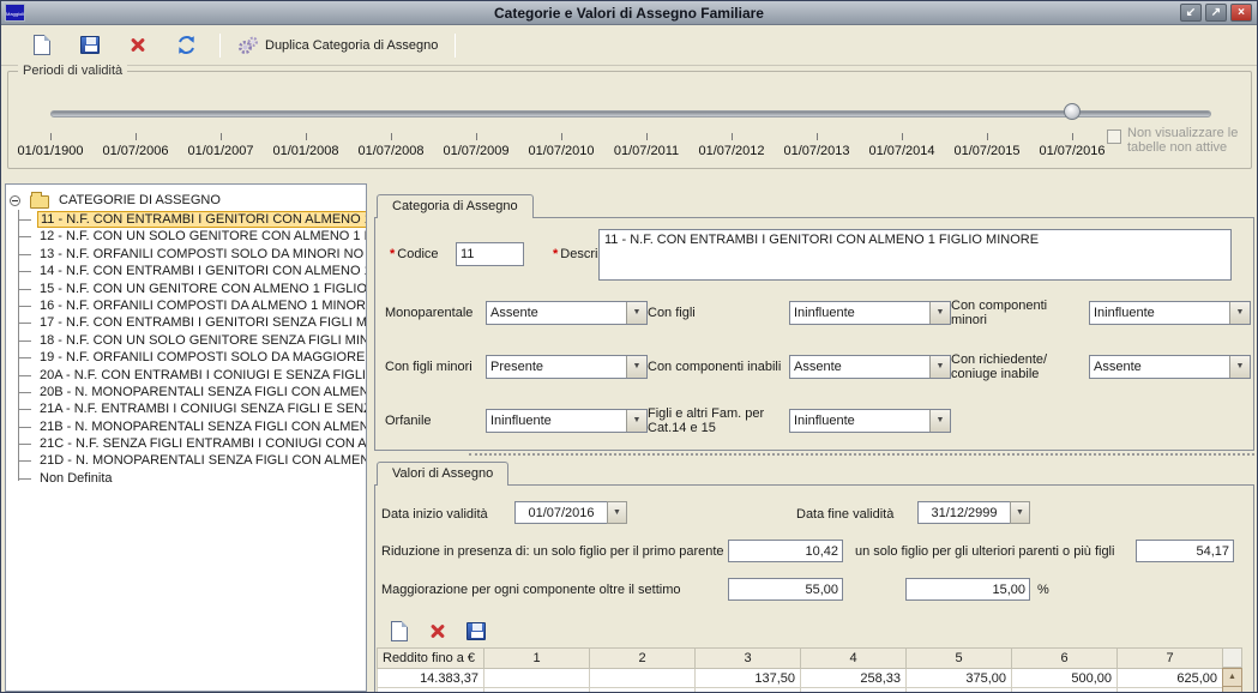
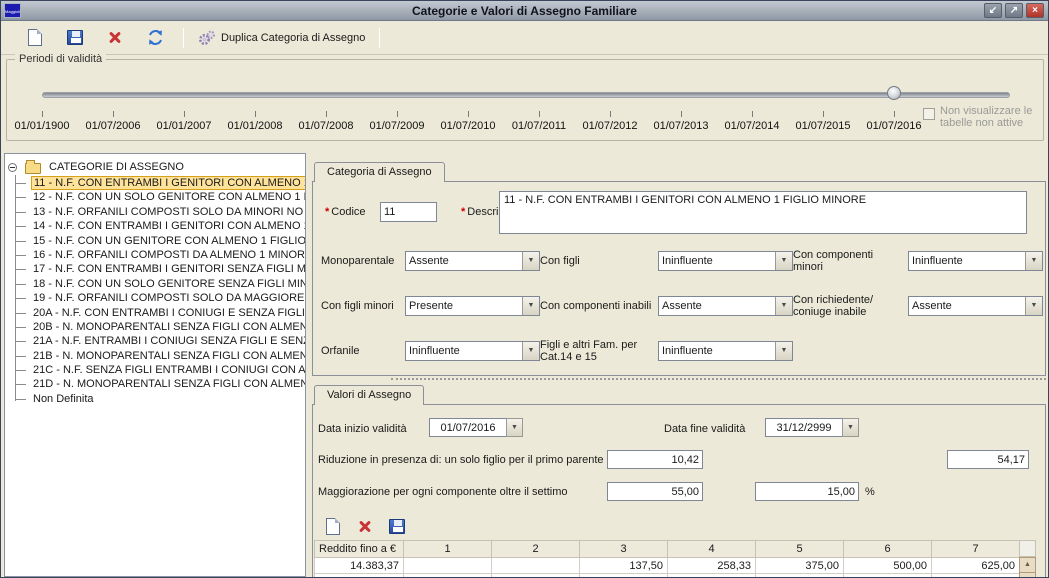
  Categorie e Valori di Assegno Familiare
  ↙
  ↗
  ×
  Duplica Categoria di Assegno
  Periodi di validità
  01/01/1900
  01/07/2006
  01/01/2007
  01/01/2008
  01/07/2008
  01/07/2009
  01/07/2010
  01/07/2011
  01/07/2012
  01/07/2013
  01/07/2014
  01/07/2015
  01/07/2016
  Non visualizzare le tabelle non attive
  CATEGORIE DI ASSEGNO
  11 - N.F. CON ENTRAMBI I GENITORI CON ALMENO
  12 - N.F. CON UN SOLO GENITORE CON ALMENO 1
  13 - N.F. ORFANILI COMPOSTI SOLO DA MINORI NO
  14 - N.F. CON ENTRAMBI I GENITORI CON ALMENO
  15 - N.F. CON UN GENITORE CON ALMENO 1 FIGLIO
  16 - N.F. ORFANILI COMPOSTI DA ALMENO 1 MINOR
  17 - N.F. CON ENTRAMBI I GENITORI SENZA FIGLI M
  18 - N.F. CON UN SOLO GENITORE SENZA FIGLI MIN
  19 - N.F. ORFANILI COMPOSTI SOLO DA MAGGIORE
  20A - N.F. CON ENTRAMBI I CONIUGI E SENZA FIGLI
  20B - N. MONOPARENTALI SENZA FIGLI CON ALMEN
  21A - N.F. ENTRAMBI I CONIUGI SENZA FIGLI E SEN
  21B - N. MONOPARENTALI SENZA FIGLI CON ALMEN
  21C - N.F. SENZA FIGLI ENTRAMBI I CONIUGI CON A
  21D - N. MONOPARENTALI SENZA FIGLI CON ALMEN
  Non Definita
  Categoria di Assegno
  * Codice
  11
  11 - N.F. CON ENTRAMBI I GENITORI CON ALMENO 1 FIGLIO MINORE
  Monoparentale
  Assente
  Con figli
  Ininfluente
  Con componenti minori
  Ininfluente
  Con figli minori
  Presente
  Con componenti inabili
  Assente
  Con richiedente/ coniuge inabile
  Assente
  Orfanile
  Ininfluente
  Figli e altri Fam. per Cat.14 e 15
  Ininfluente
  Valori di Assegno
  Data inizio validità
  01/07/2016
  Data fine validità
  31/12/2999
  Riduzione in presenza di: un solo figlio per il primo parente
  10,42
- un solo figlio per gli ulteriori parenti o più figli
  54,17
  Maggiorazione per ogni componente oltre il settimo
  55,00
  15,00
  %
  Reddito fino a €	1	2	3	4	5	6	7
  14.383,37			137,50	258,33	375,00	500,00	625,00
